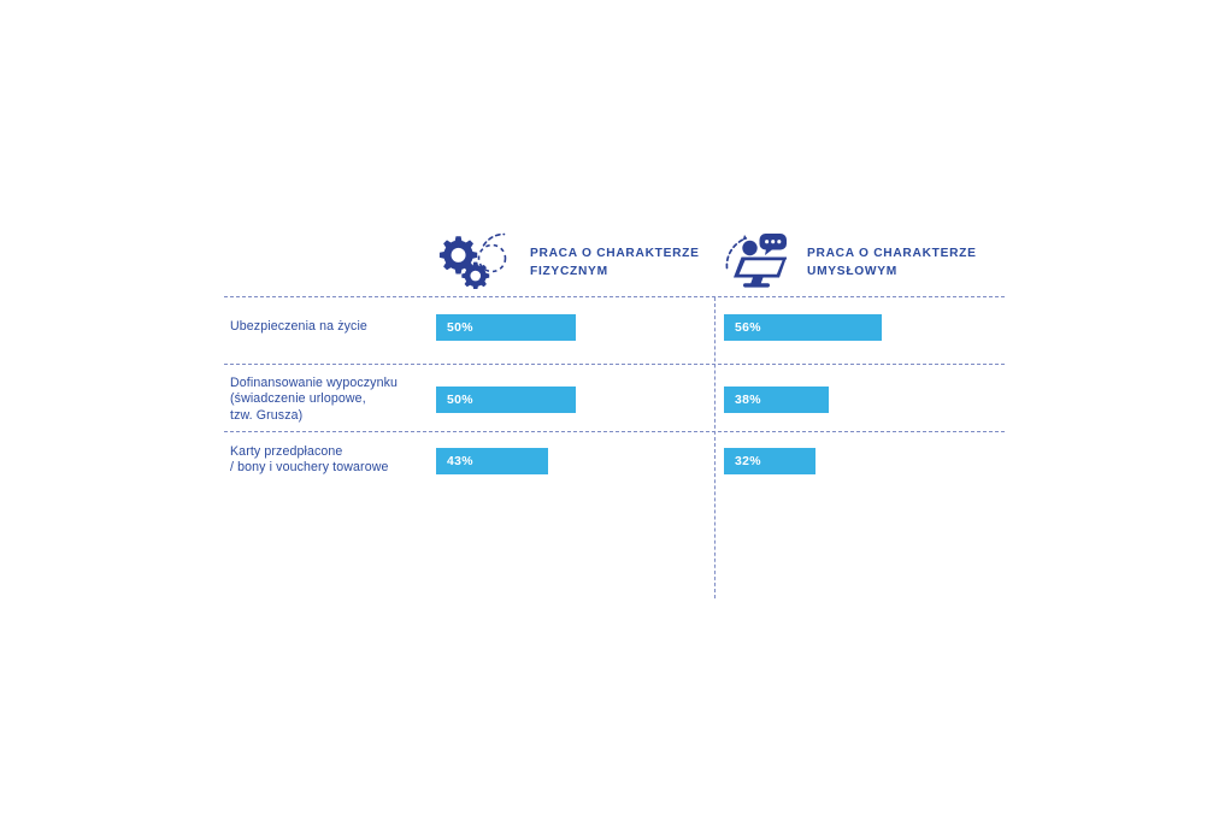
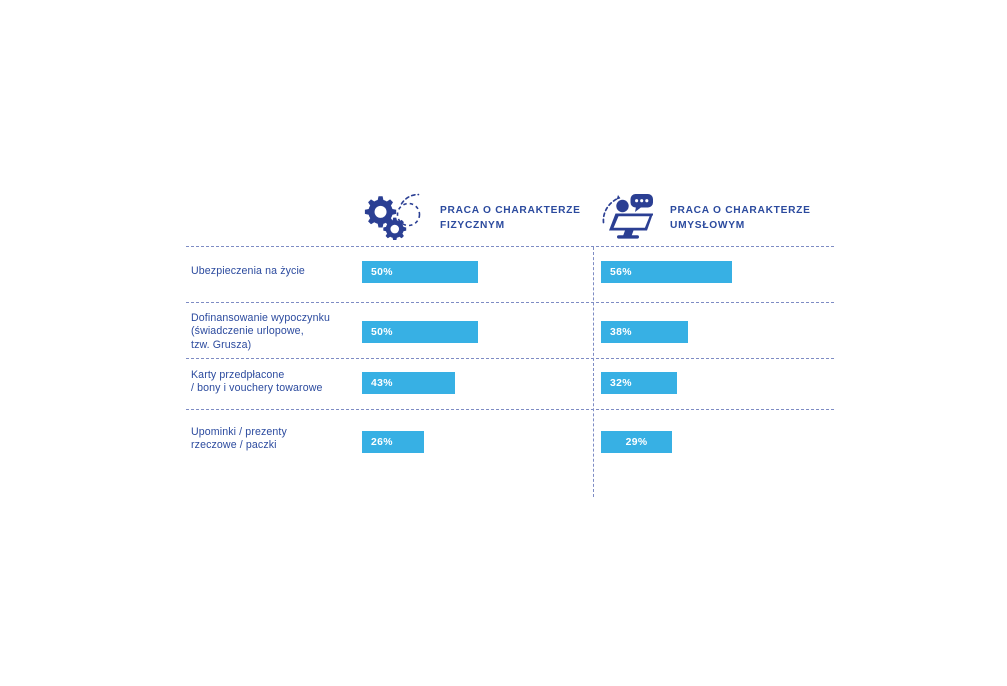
  PRACA O CHARAKTERZE
  FIZYCZNYM
  PRACA O CHARAKTERZE
  UMYSŁOWYM
  Ubezpieczenia na życie
  50%
  56%
  Dofinansowanie wypoczynku
  (świadczenie urlopowe,
  tzw. Grusza)
  50%
  38%
  Karty przedpłacone
  / bony i vouchery towarowe
  43%
  32%
+ Upominki / prezenty
+ rzeczowe / paczki
+ 26%
+ 29%
